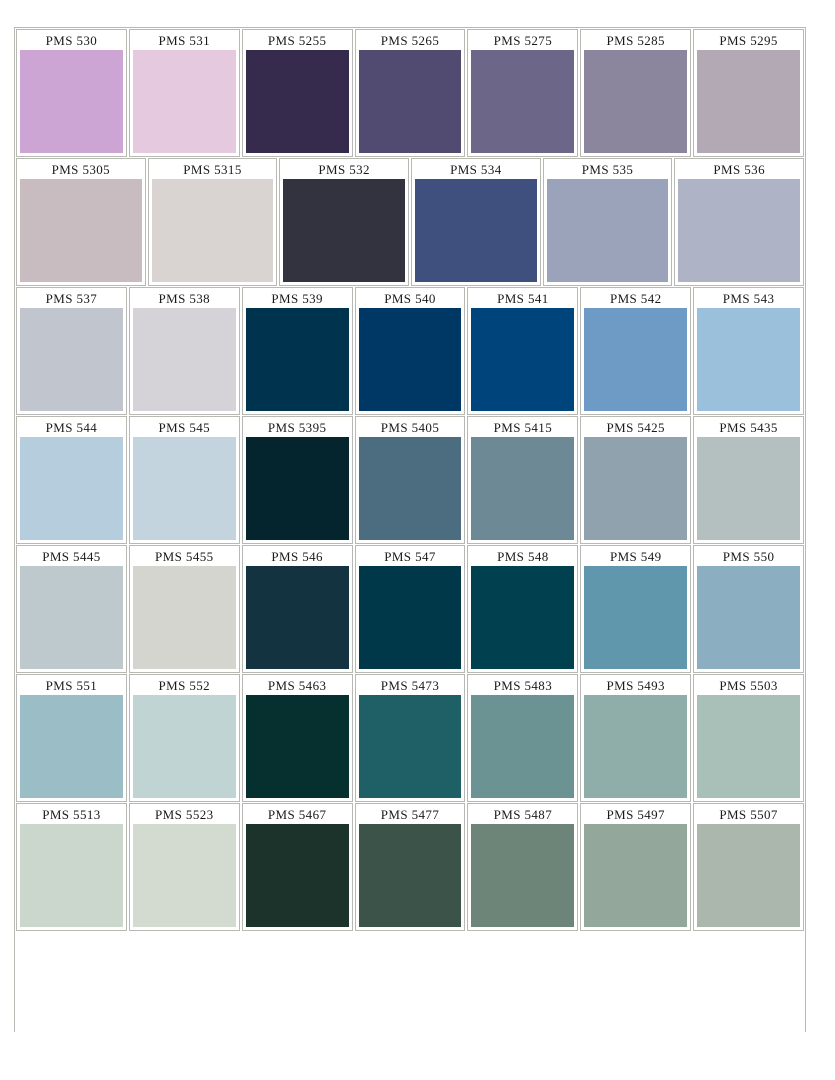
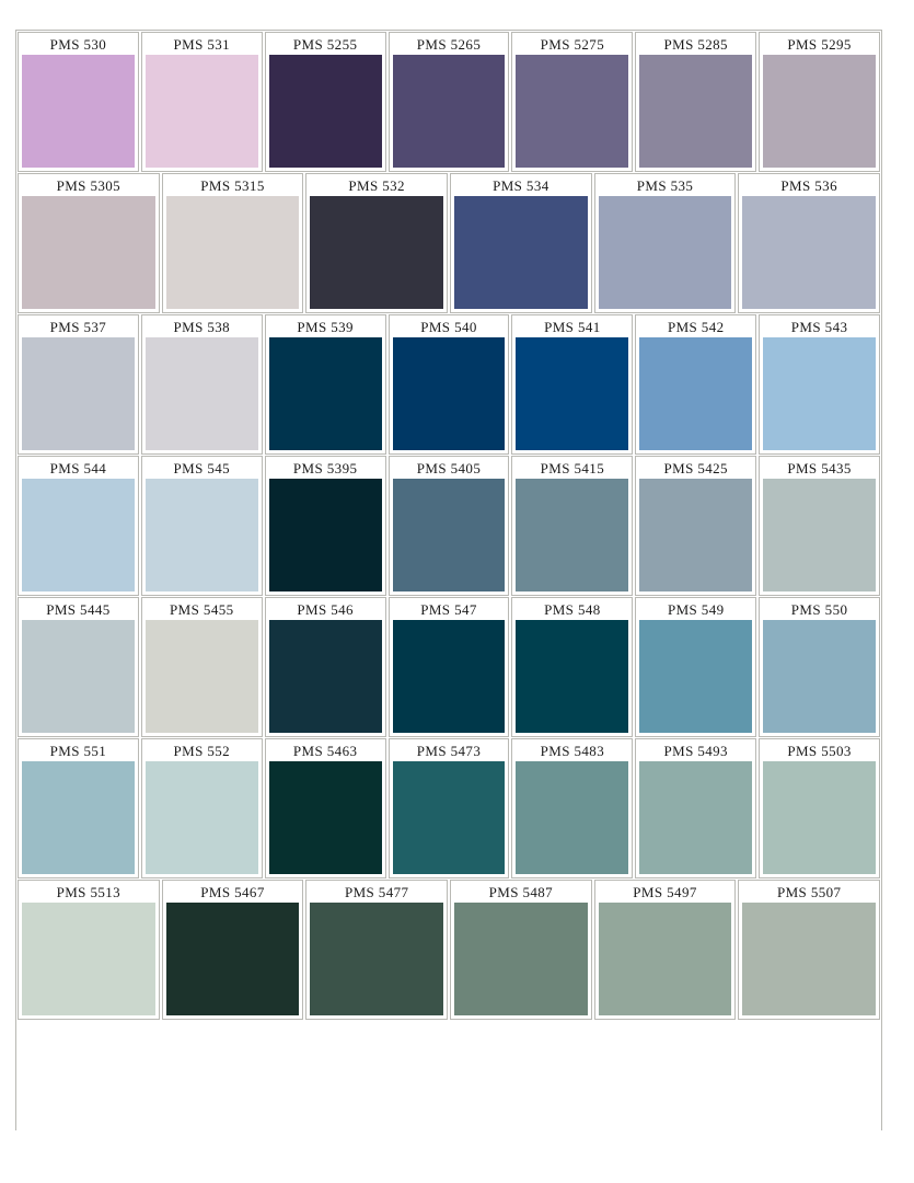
  PMS 530
  PMS 531
  PMS 5255
  PMS 5265
  PMS 5275
  PMS 5285
  PMS 5295
  PMS 5305
  PMS 5315
  PMS 532
  PMS 534
  PMS 535
  PMS 536
  PMS 537
  PMS 538
  PMS 539
  PMS 540
  PMS 541
  PMS 542
  PMS 543
  PMS 544
  PMS 545
  PMS 5395
  PMS 5405
  PMS 5415
  PMS 5425
  PMS 5435
  PMS 5445
  PMS 5455
  PMS 546
  PMS 547
  PMS 548
  PMS 549
  PMS 550
  PMS 551
  PMS 552
  PMS 5463
  PMS 5473
  PMS 5483
  PMS 5493
  PMS 5503
  PMS 5513
- PMS 5523
  PMS 5467
  PMS 5477
  PMS 5487
  PMS 5497
  PMS 5507
